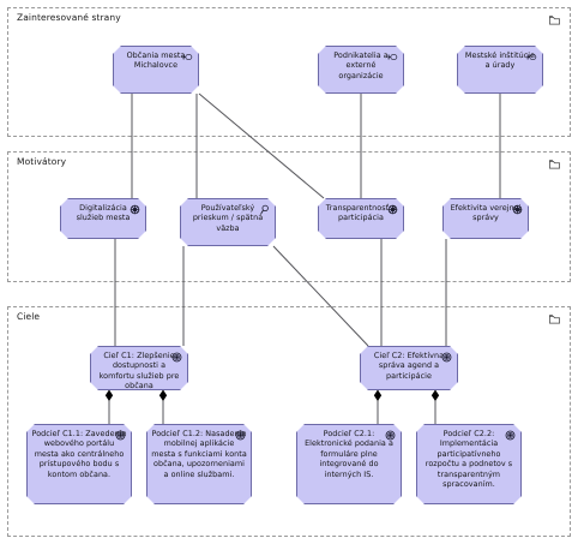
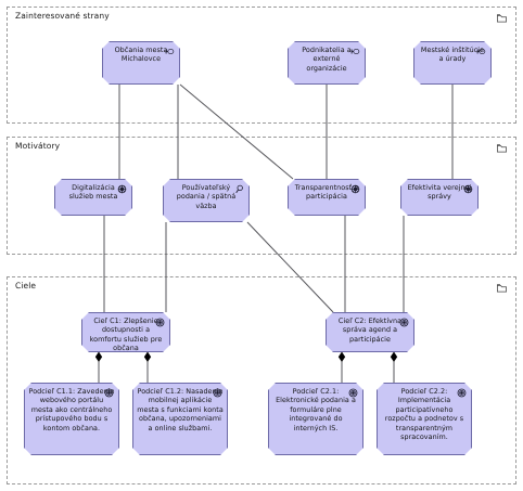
  Zainteresované strany
  Motivátory
  Ciele
  Občania mesta Michalovce
  Podnikatelia a externé organizácie
  Mestské inštitúcie a úrady
  Digitalizácia služieb mesta
- Používateľský prieskum / spätná väzba
+ Používateľský podania / spätná väzba
  Transparentnosť a participácia
  Efektivita verejne správy
  Cieľ C1: Zlepšenie dostupnosti a komfortu služieb pre občana
  Cieľ C2: Efektívna správa agend a participácie
  Podcieľ C1.1: Zavedei webového portálu mesta ako centrálneho prístupového bodu s kontom občana.
  Podcieľ C1.2: Nasadei mobilnej aplikácie mesta s funkciami konta občana, upozorneniami a online službami.
  Podcieľ C2.1: Elektronické podania a formuláre plne integrované do interných IS.
  Podcieľ C2.2: Implementácia participatívneho rozpočtu a podnetov s transparentným spracovaním.
